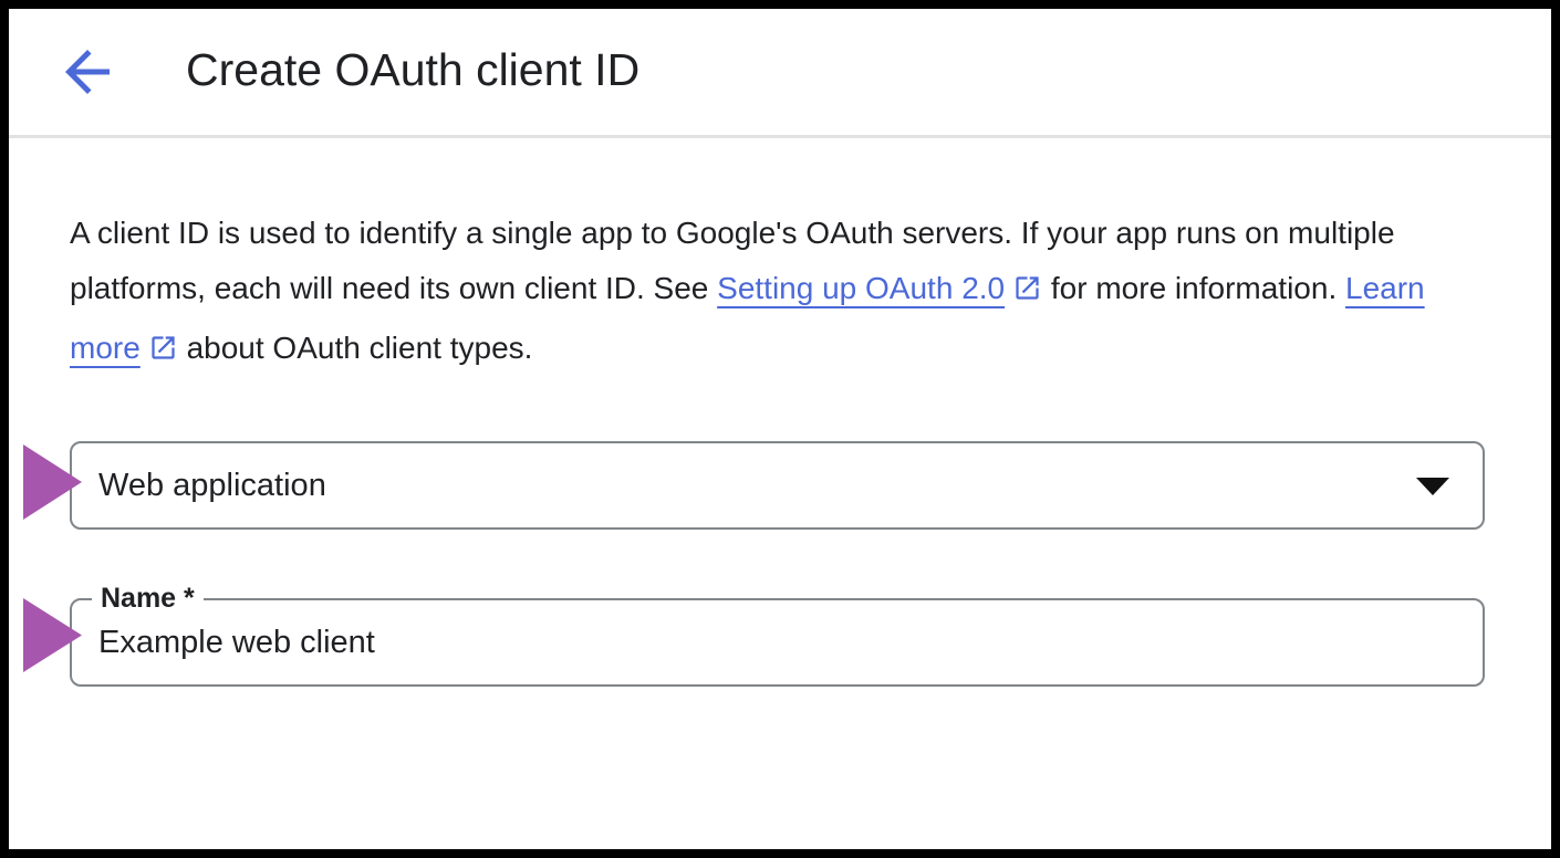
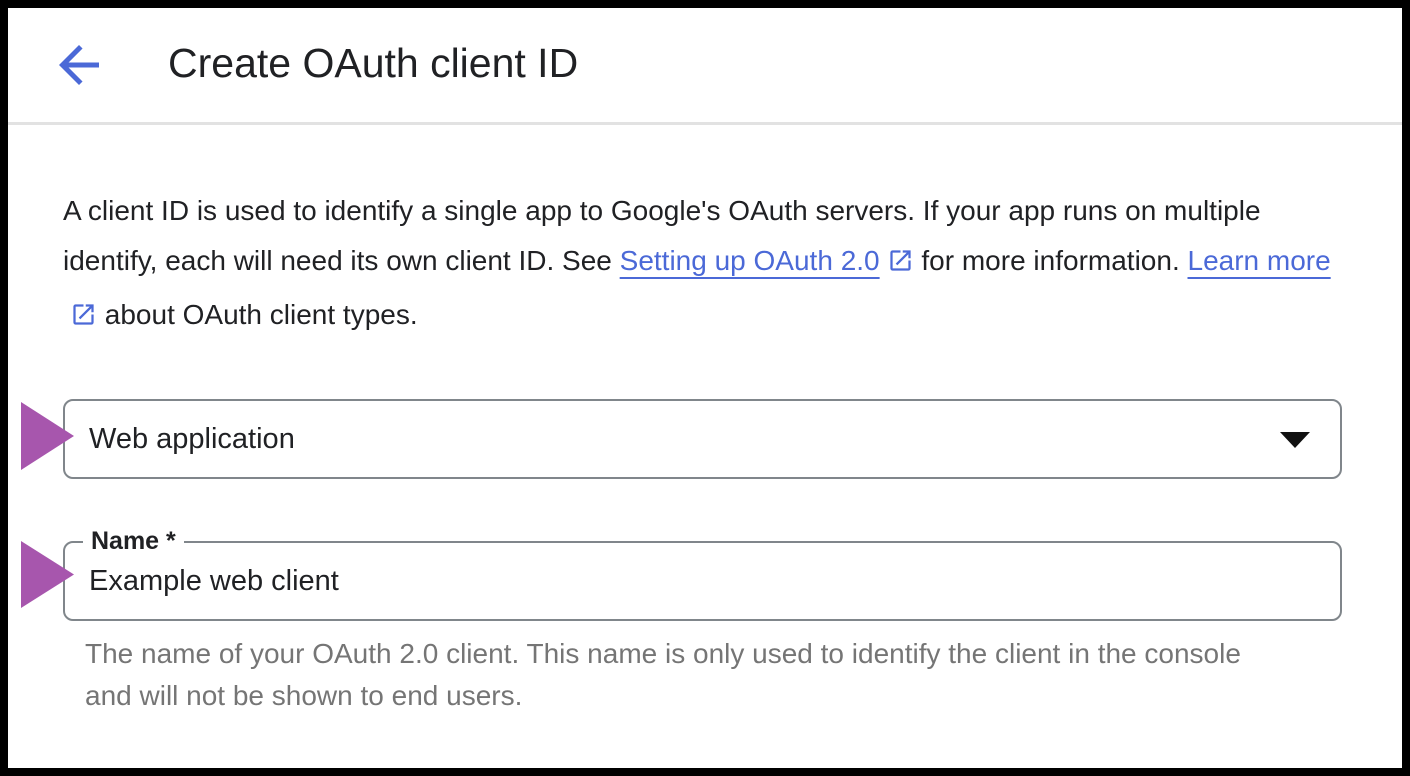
  Create OAuth client ID
- A client ID is used to identify a single app to Google's OAuth servers. If your app runs on multiple platforms, each will need its own client ID. See Setting up OAuth 2.0 for more information. Learn more about OAuth client types.
+ A client ID is used to identify a single app to Google's OAuth servers. If your app runs on multiple identify, each will need its own client ID. See Setting up OAuth 2.0 for more information. Learn more about OAuth client types.
  Web application
  Name *
  Example web client
+ The name of your OAuth 2.0 client. This name is only used to identify the client in the console and will not be shown to end users.
